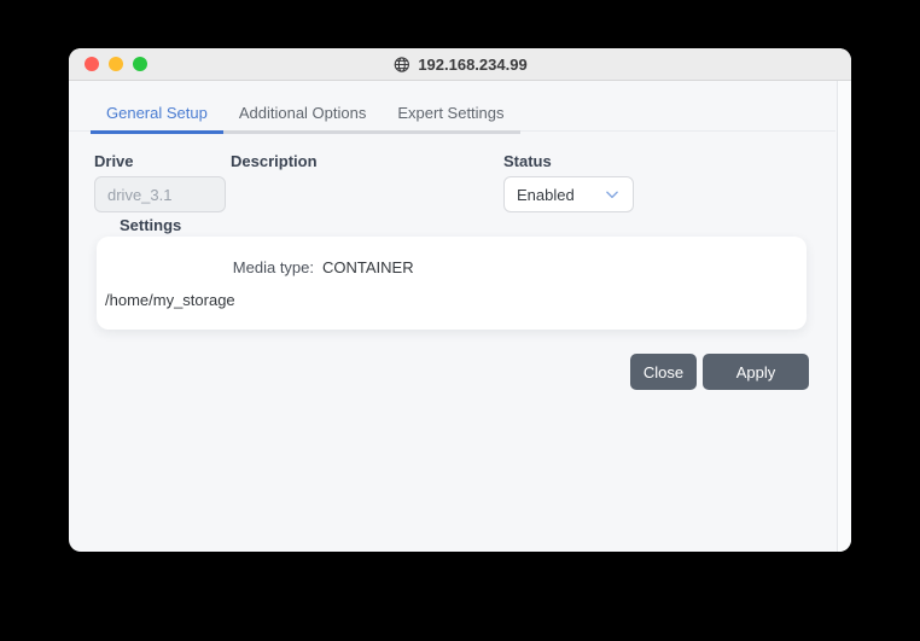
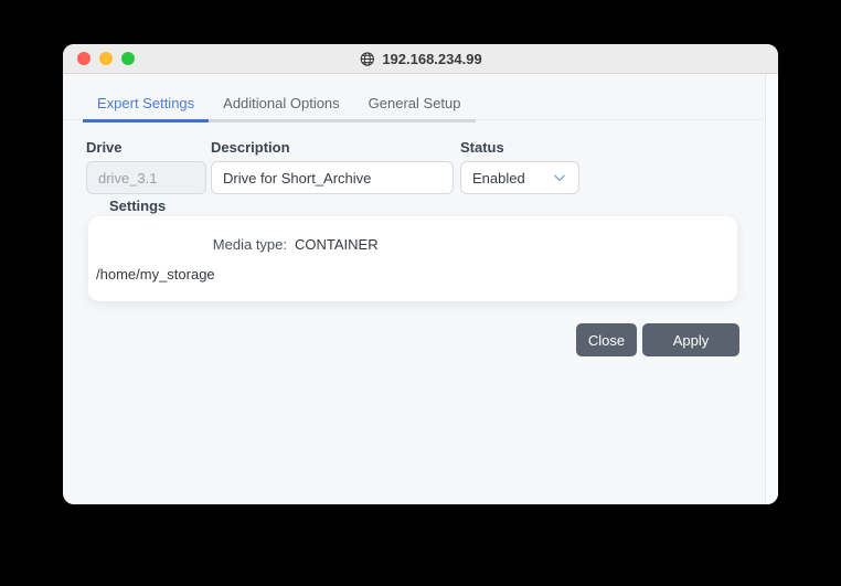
  192.168.234.99
- General Setup
+ Expert Settings
  Additional Options
- Expert Settings
+ General Setup
  Drive
  Description
  Status
  drive_3.1
+ Drive for Short_Archive
  Enabled
  Media type:
  CONTAINER
  /home/my_storage
  Settings
  Close
  Apply
